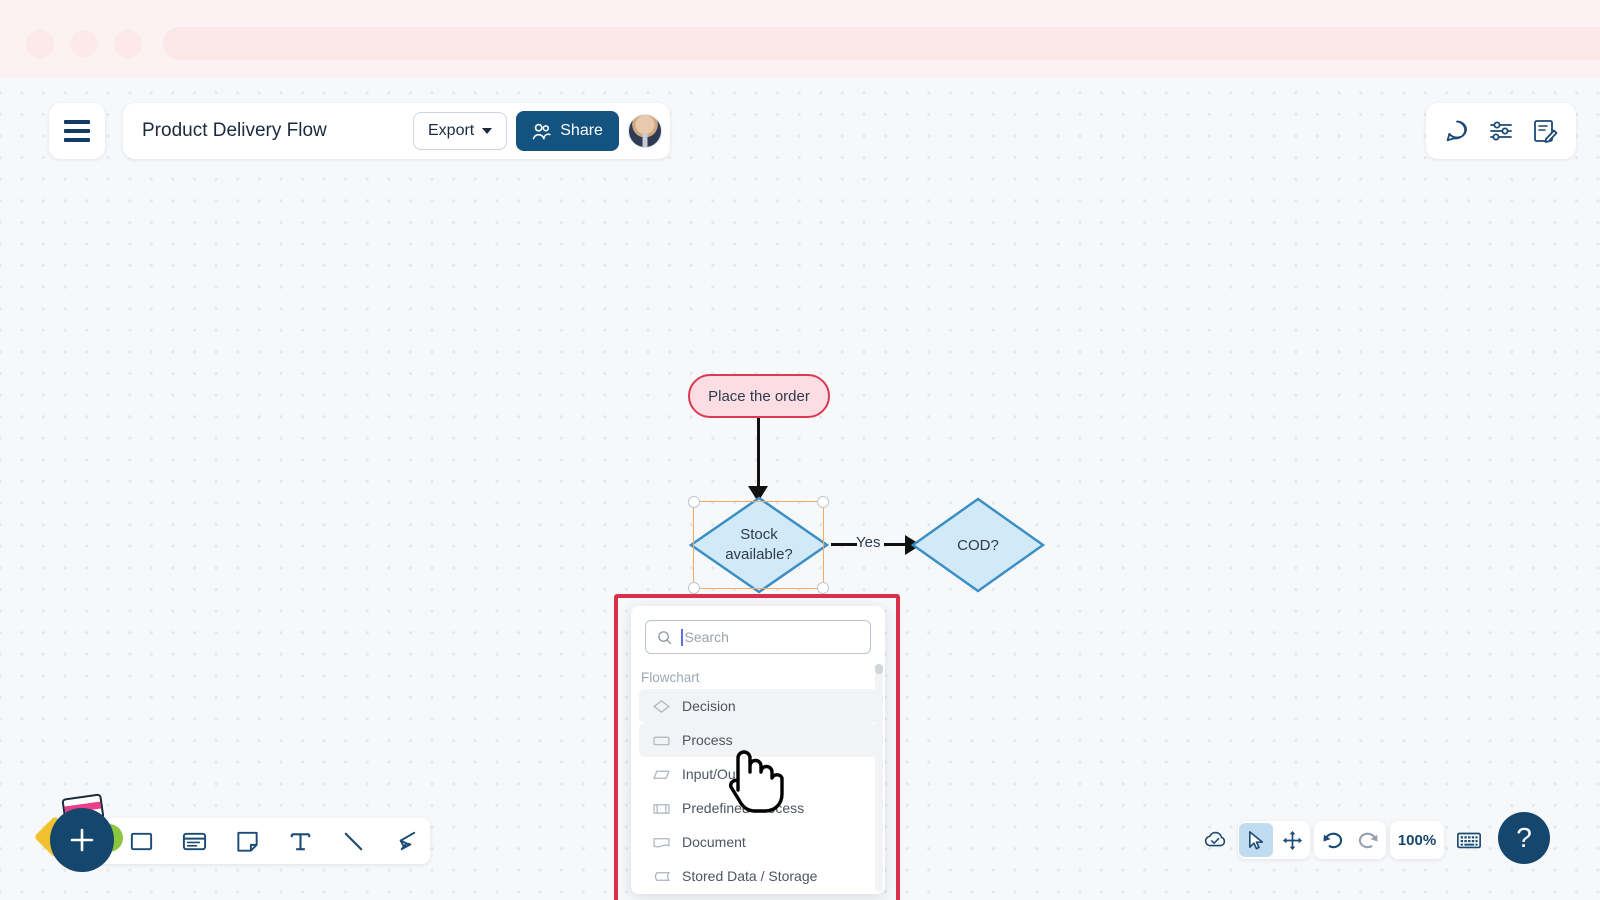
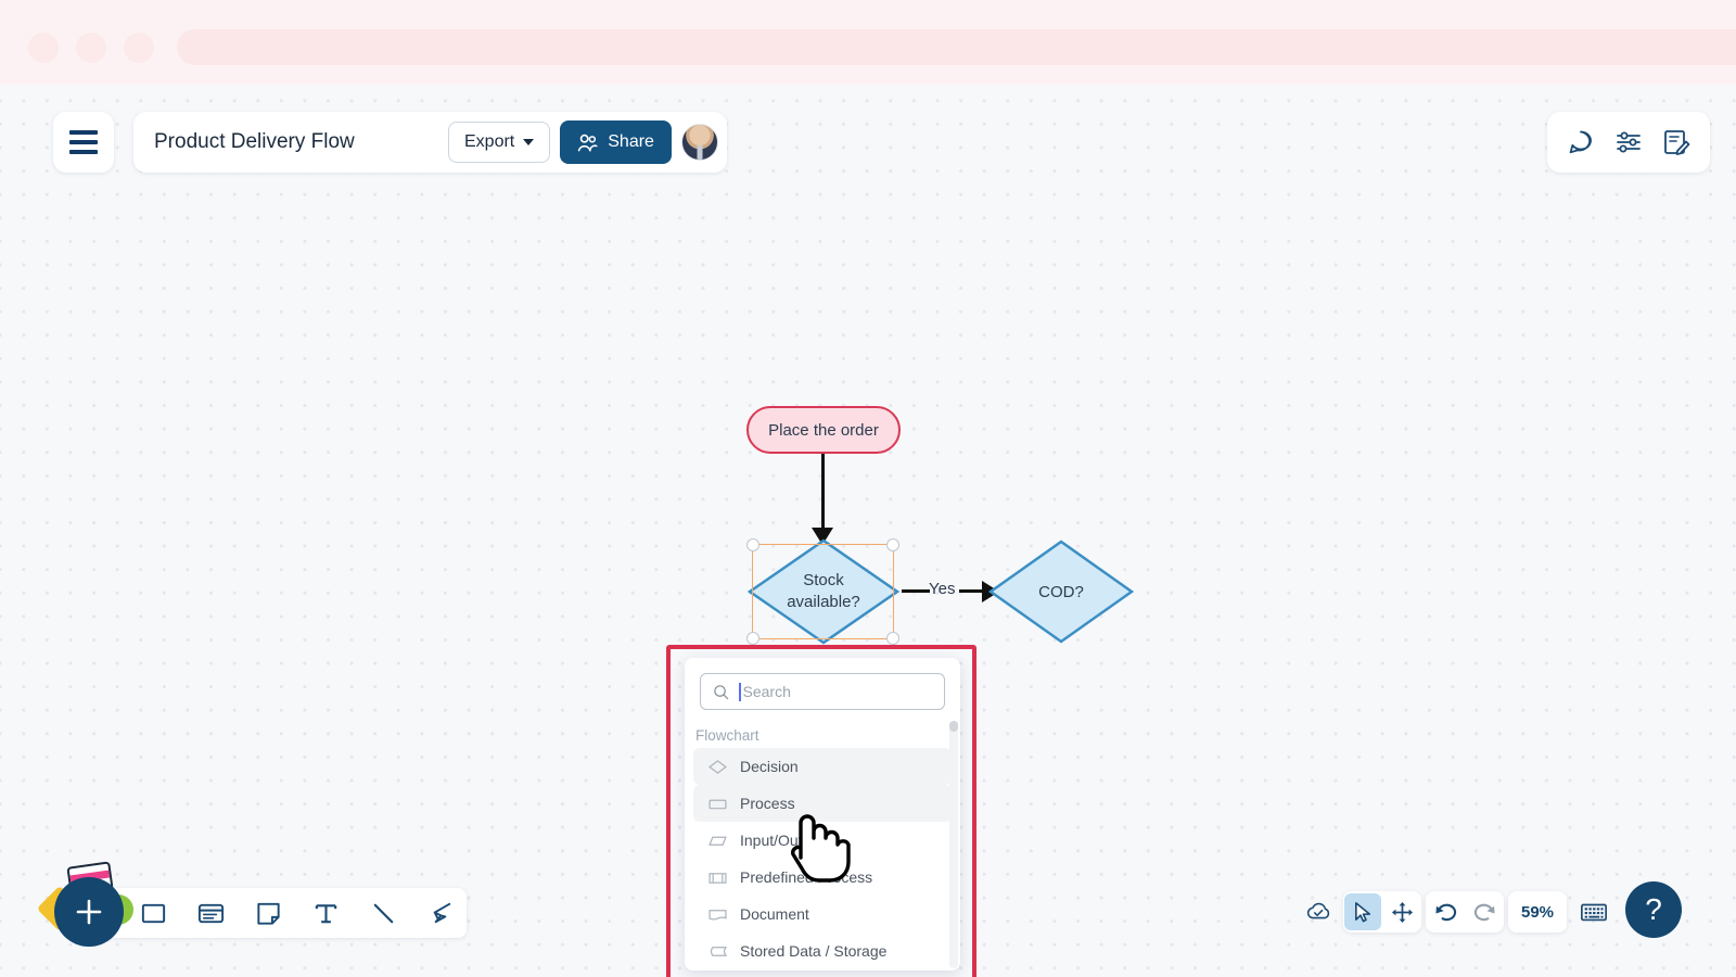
  Place the order
  Stock
  available?
  Yes
  COD?
  Search
  Flowchart
  Decision
  Process
  Predefinecess
  Document
  Stored Data / Storage
  Product Delivery Flow
  Export
  Share
- 100%
+ 59%
  ?
